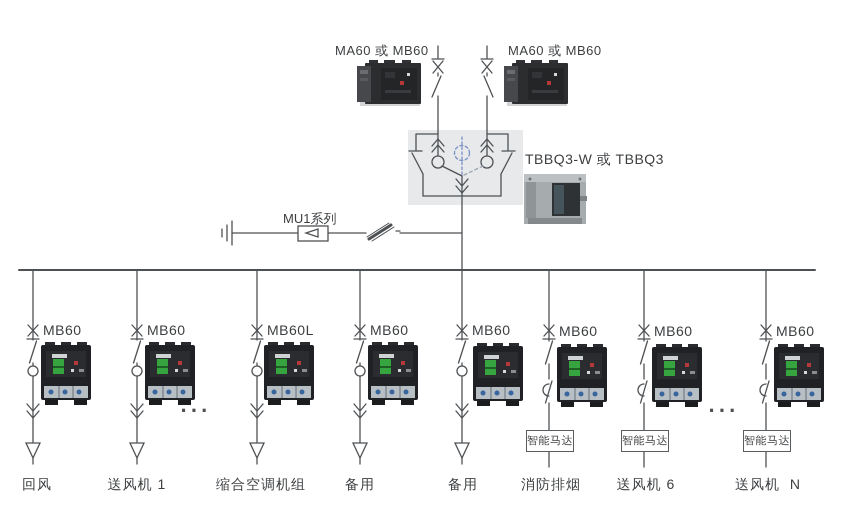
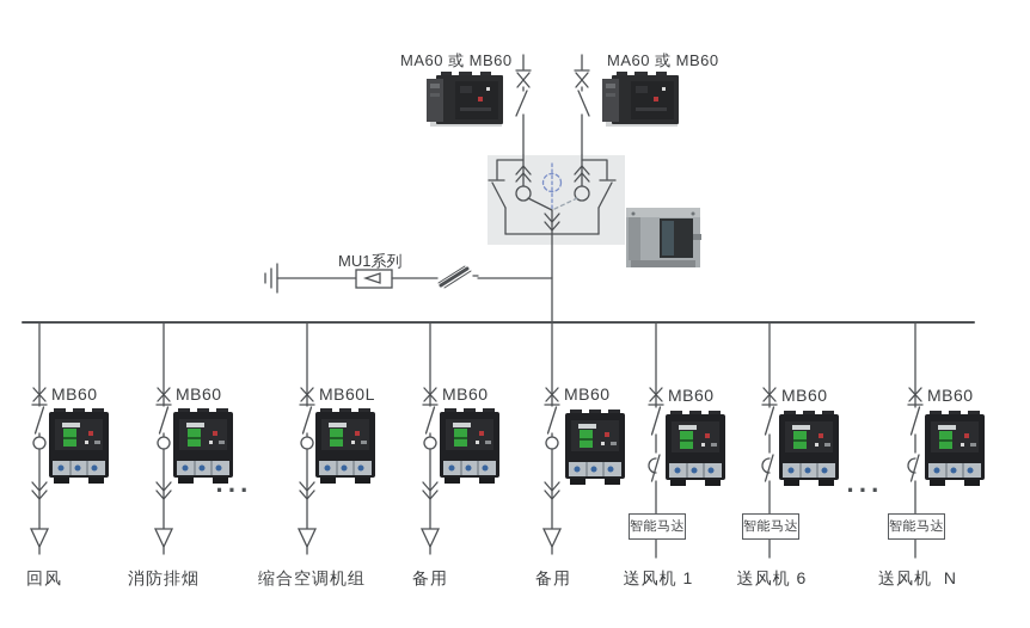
  MA60 或 MB60
  MA60 或 MB60
- TBBQ3-W 或 TBBQ3
  MU1系列
  MB60
  MB60
  MB60L
  MB60
  MB60
  MB60
  MB60
  MB60
  智能马达
  智能马达
  智能马达
  ···
  ···
  回风
- 送风机 1
+ 消防排烟
  缩合空调机组
  备用
  备用
- 消防排烟
+ 送风机 1
  送风机 6
  送风机 N
